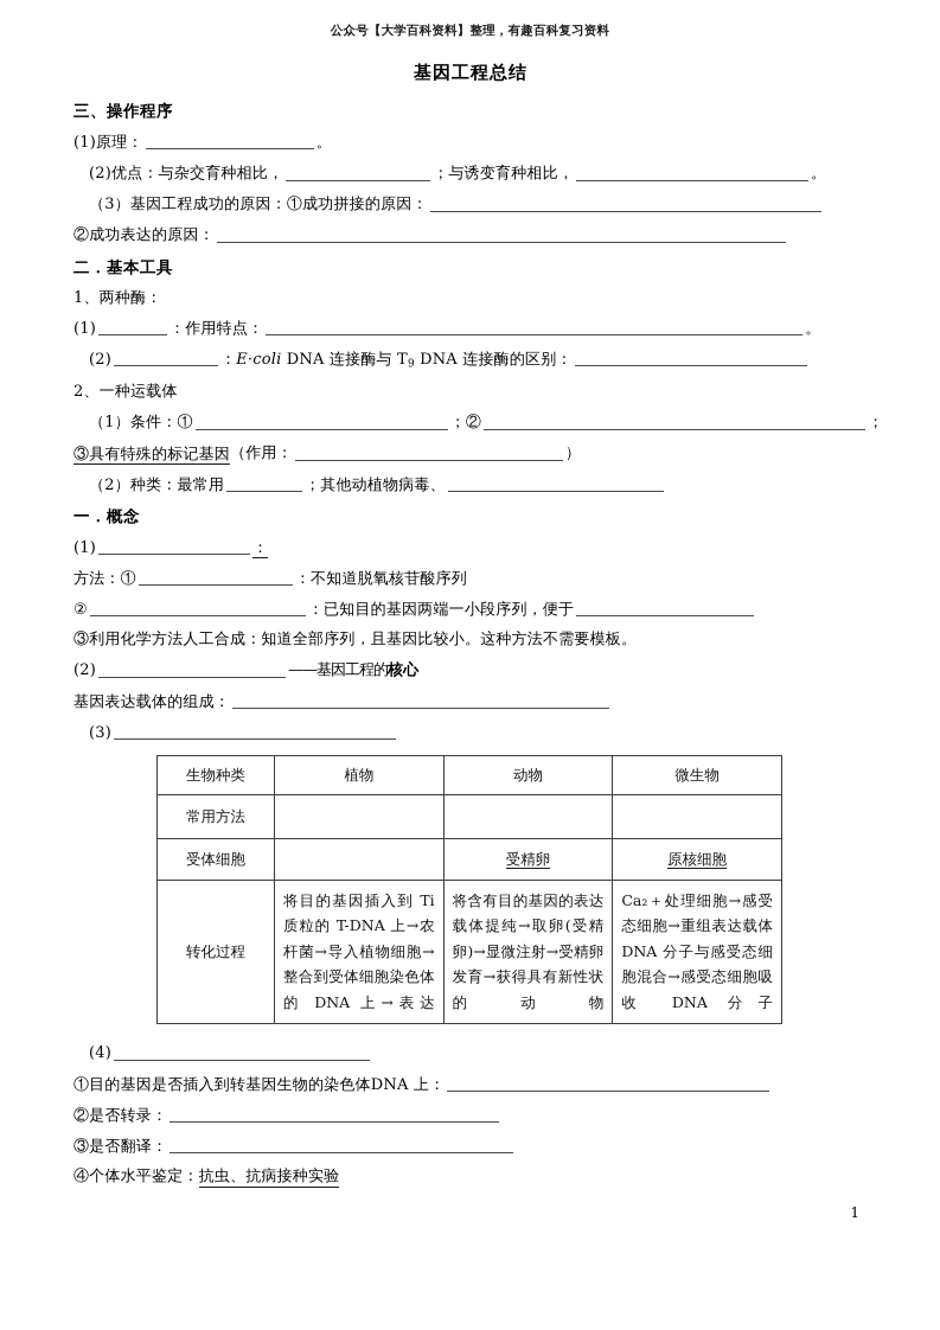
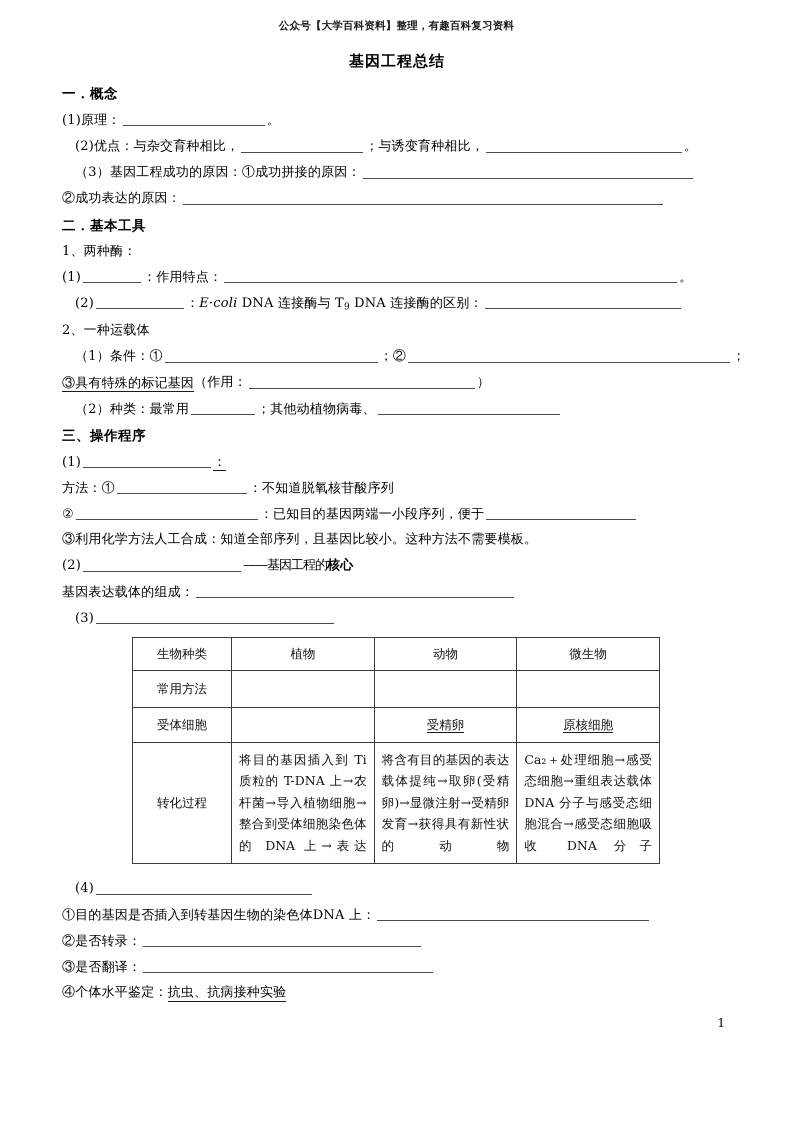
  公众号【大学百科资料】整理，有趣百科复习资料
  基因工程总结
- 三、操作程序
+ 一．概念
  (1)原理： 。
  (2)优点：与杂交育种相比， ；与诱变育种相比， 。
  （3）基因工程成功的原因：①成功拼接的原因：
  ②成功表达的原因：
  二．基本工具
  1、两种酶：
  (1) ：作用特点： 。
  (2) ：E·coli DNA 连接酶与 T9 DNA 连接酶的区别：
  2、一种运载体
  （1）条件：① ；② ；
  ③具有特殊的标记基因（作用： ）
  （2）种类：最常用 ；其他动植物病毒、
- 一．概念
+ 三、操作程序
  (1) ：
  方法：① ：不知道脱氧核苷酸序列
  ② ：已知目的基因两端一小段序列，便于
  ③利用化学方法人工合成：知道全部序列，且基因比较小。这种方法不需要模板。
  (2) ——基因工程的核心
  基因表达载体的组成：
  (3)
  生物种类	植物	动物	微生物
  常用方法
  受体细胞		受精卵	原核细胞
  转化过程	将目的基因插入到 Ti 质粒的 T-DNA 上→农杆菌→导入植物细胞→整合到受体细胞染色体的 DNA 上→表达	将含有目的基因的表达载体提纯→取卵(受精卵)→显微注射→受精卵发育→获得具有新性状的动物	Ca₂＋处理细胞→感受态细胞→重组表达载体 DNA 分子与感受态细胞混合→感受态细胞吸收 DNA 分子
  (4)
  ①目的基因是否插入到转基因生物的染色体DNA 上：
  ②是否转录：
  ③是否翻译：
  ④个体水平鉴定：抗虫、抗病接种实验
  1
